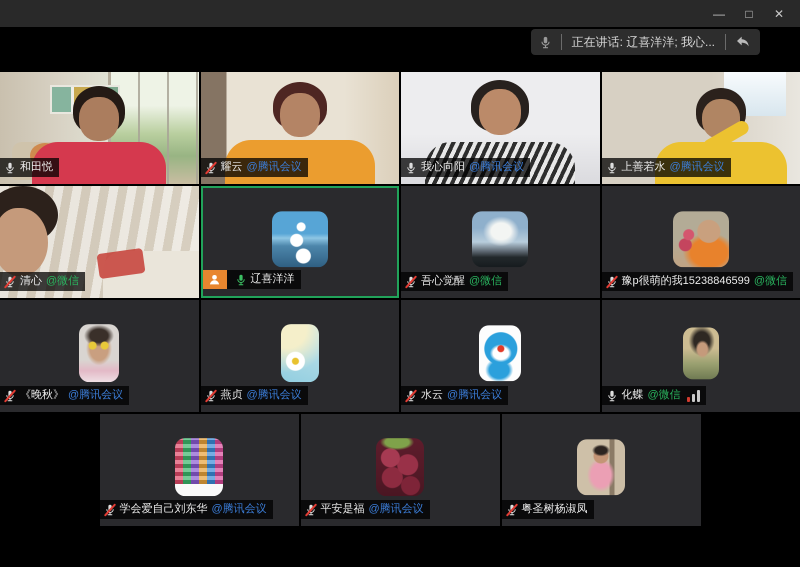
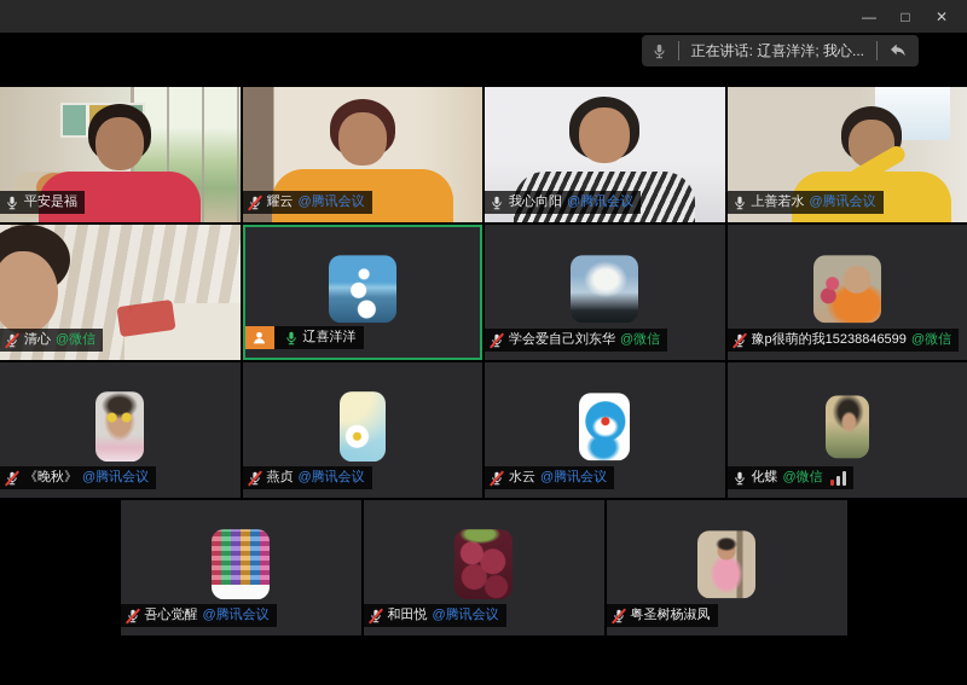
  —
  □
  ✕
  正在讲话: 辽喜洋洋; 我心...
- 和田悦
+ 平安是福
  耀云
  @腾讯会议
  我心向阳
  @腾讯会议
  上善若水
  @腾讯会议
  清心
  @微信
  辽喜洋洋
- 吾心觉醒
+ 学会爱自己刘东华
  @微信
  豫p很萌的我15238846599
  @微信
  《晚秋》
  @腾讯会议
  燕贞
  @腾讯会议
  水云
  @腾讯会议
  化蝶
  @微信
- 学会爱自己刘东华
+ 吾心觉醒
  @腾讯会议
- 平安是福
+ 和田悦
  @腾讯会议
  粤圣树杨淑凤
